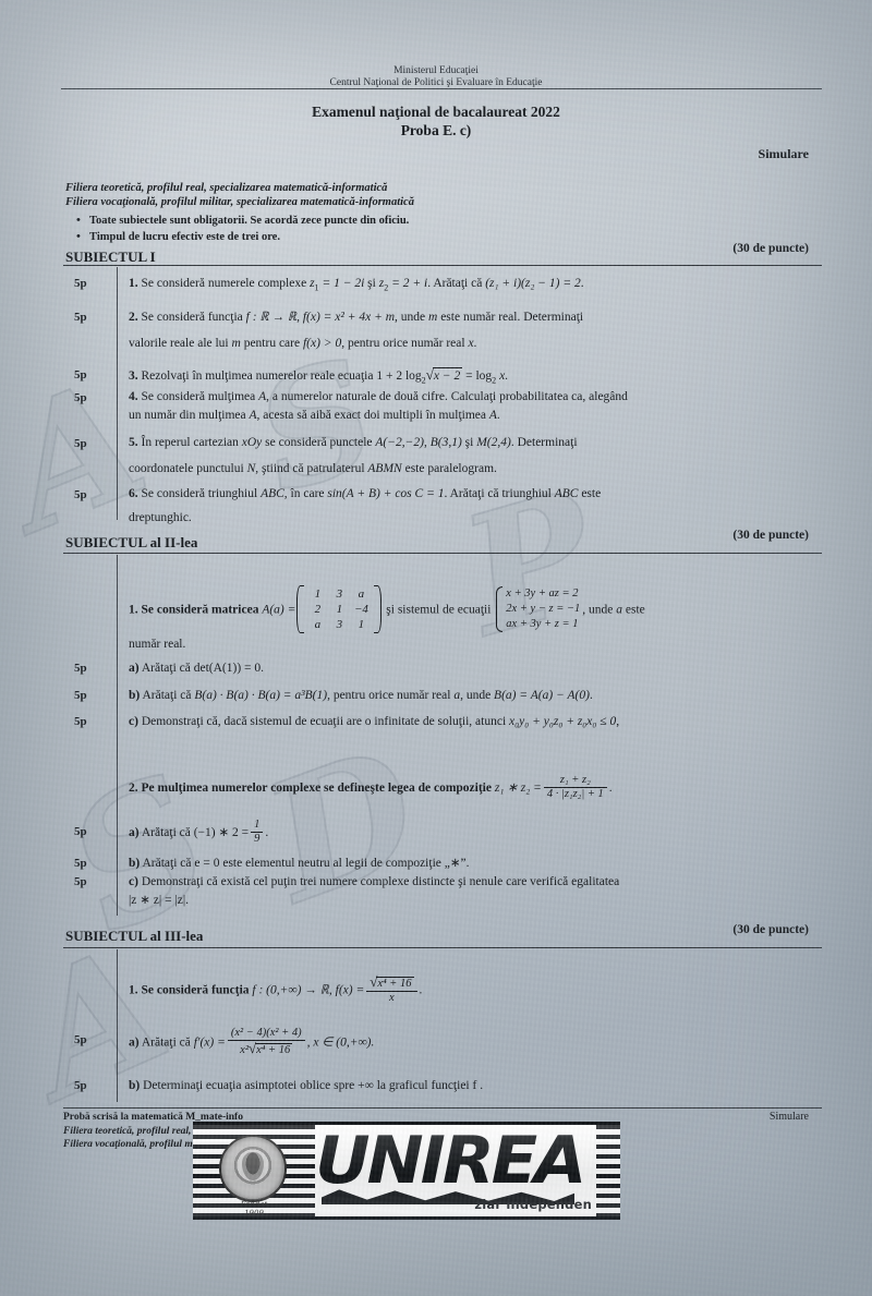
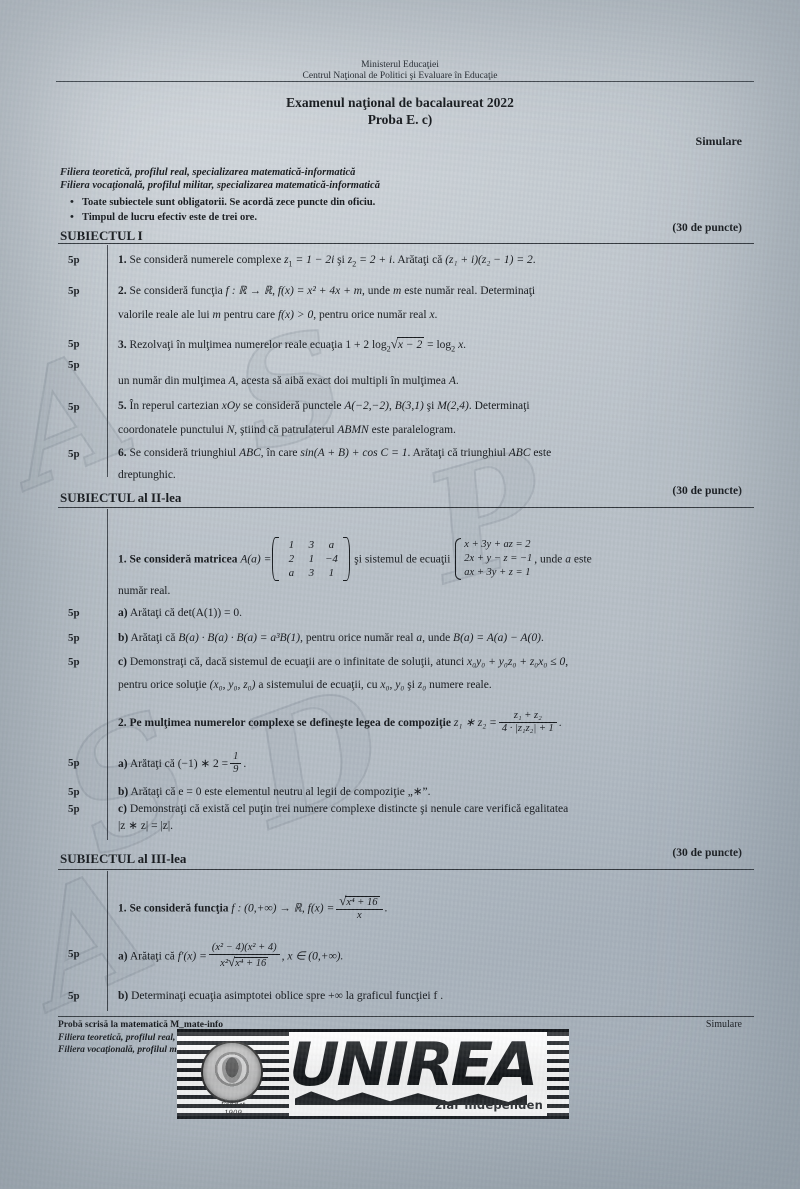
  Ministerul Educaţiei
  Centrul Naţional de Politici şi Evaluare în Educaţie
  Examenul naţional de bacalaureat 2022
  Proba E. c)
  Simulare
  Filiera teoretică, profilul real, specializarea matematică-informatică
  Filiera vocaţională, profilul militar, specializarea matematică-informatică
  Toate subiectele sunt obligatorii. Se acordă zece puncte din oficiu.
  Timpul de lucru efectiv este de trei ore.
  SUBIECTUL I
  (30 de puncte)
  5p
  1. Se consideră numerele complexe z1 = 1 − 2i şi z2 = 2 + i. Arătaţi că (z₁ + i)(z₂ − 1) = 2.
  5p
  2. Se consideră funcţia f : ℝ → ℝ, f(x) = x² + 4x + m, unde m este număr real. Determinaţi
  valorile reale ale lui m pentru care f(x) > 0, pentru orice număr real x.
  5p
  3. Rezolvaţi în mulţimea numerelor reale ecuaţia 1 + 2 log2√x − 2 = log2 x.
  5p
- 4. Se consideră mulţimea A, a numerelor naturale de două cifre. Calculaţi probabilitatea ca, alegând
  un număr din mulţimea A, acesta să aibă exact doi multipli în mulţimea A.
  5p
  5. În reperul cartezian xOy se consideră punctele A(−2,−2), B(3,1) şi M(2,4). Determinaţi
  coordonatele punctului N, ştiind că patrulaterul ABMN este paralelogram.
  5p
  6. Se consideră triunghiul ABC, în care sin(A + B) + cos C = 1. Arătaţi că triunghiul ABC este
  dreptunghic.
  SUBIECTUL al II-lea
  (30 de puncte)
  1. Se consideră matricea A(a) =
  1
  3
  a
  2
  1
  −4
  a
  3
  1
  şi sistemul de ecuaţii
  x + 3y + az = 2
  2x + y − z = −1
  ax + 3y + z = 1
  , unde a este
  număr real.
  5p
  a) Arătaţi că det(A(1)) = 0.
  5p
  b) Arătaţi că B(a) · B(a) · B(a) = a³B(1), pentru orice număr real a, unde B(a) = A(a) − A(0).
  5p
  c) Demonstraţi că, dacă sistemul de ecuaţii are o infinitate de soluţii, atunci x₀y₀ + y₀z₀ + z₀x₀ ≤ 0,
+ pentru orice soluţie (x₀, y₀, z₀) a sistemului de ecuaţii, cu x₀, y₀ şi z₀ numere reale.
  2. Pe mulţimea numerelor complexe se defineşte legea de compoziţie z₁ ∗ z₂ =
  z₁ + z₂
  4 · |z₁z₂| + 1
  .
  5p
  a) Arătaţi că (−1) ∗ 2 =
  1
  9
  .
  5p
  b) Arătaţi că e = 0 este elementul neutru al legii de compoziţie „∗”.
  5p
  c) Demonstraţi că există cel puţin trei numere complexe distincte şi nenule care verifică egalitatea
  |z ∗ z| = |z|.
  SUBIECTUL al III-lea
  (30 de puncte)
  1. Se consideră funcţia f : (0,+∞) → ℝ, f(x) =
  √x⁴ + 16
  x
  .
  5p
  a) Arătaţi că f′(x) =
  (x² − 4)(x² + 4)
  x²√x⁴ + 16
  , x ∈ (0,+∞).
  5p
  b) Determinaţi ecuaţia asimptotei oblice spre +∞ la graficul funcţiei f .
  Probă scrisă la matematică M_mate-info
  Simulare
